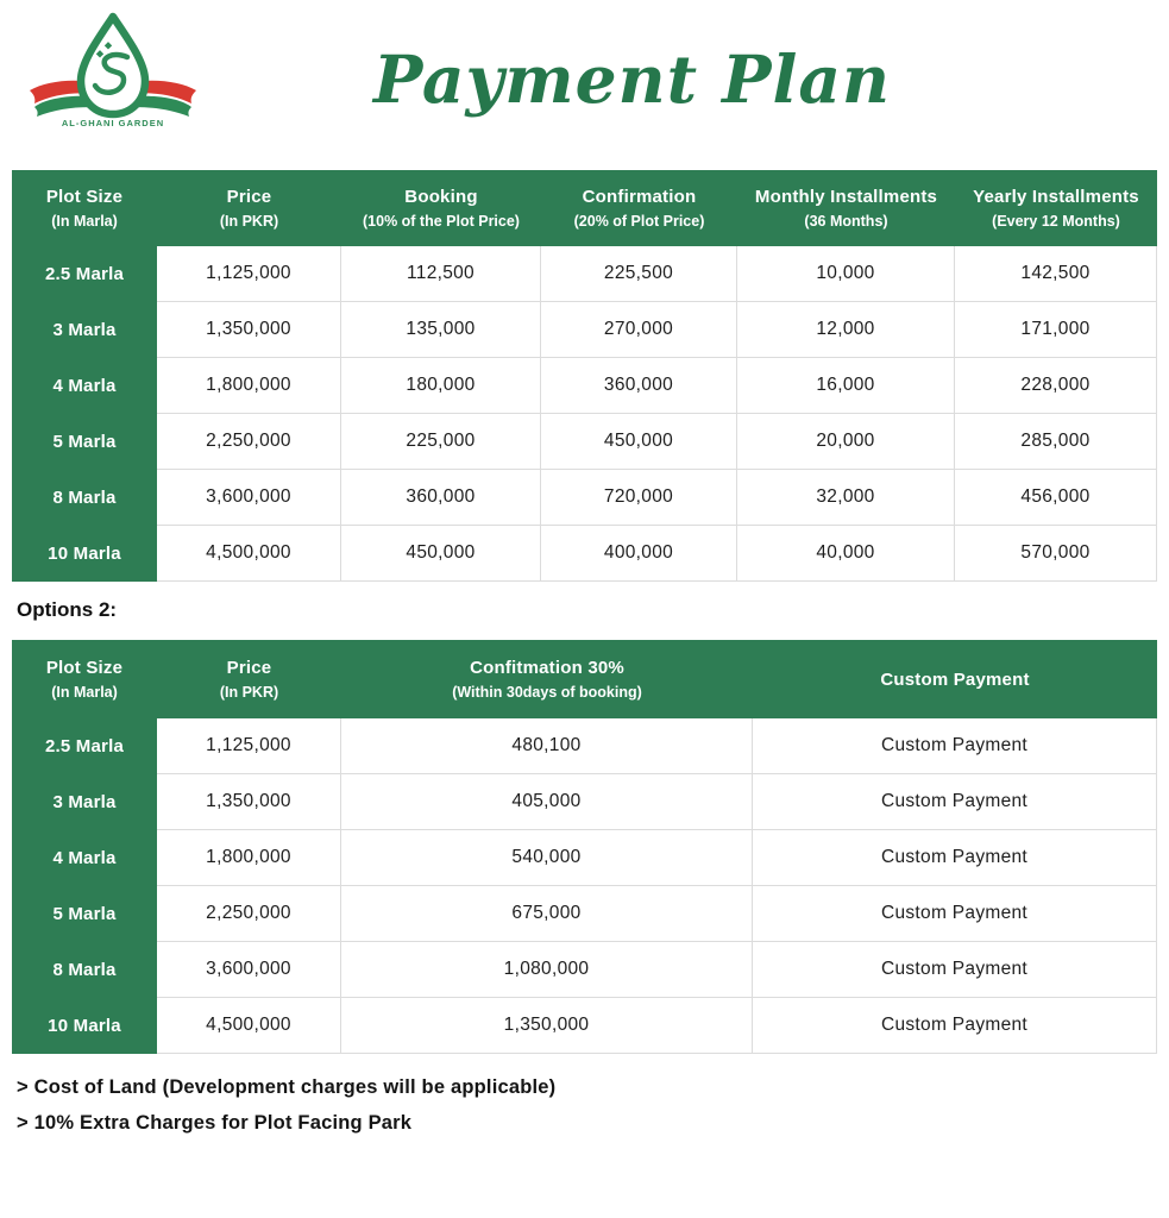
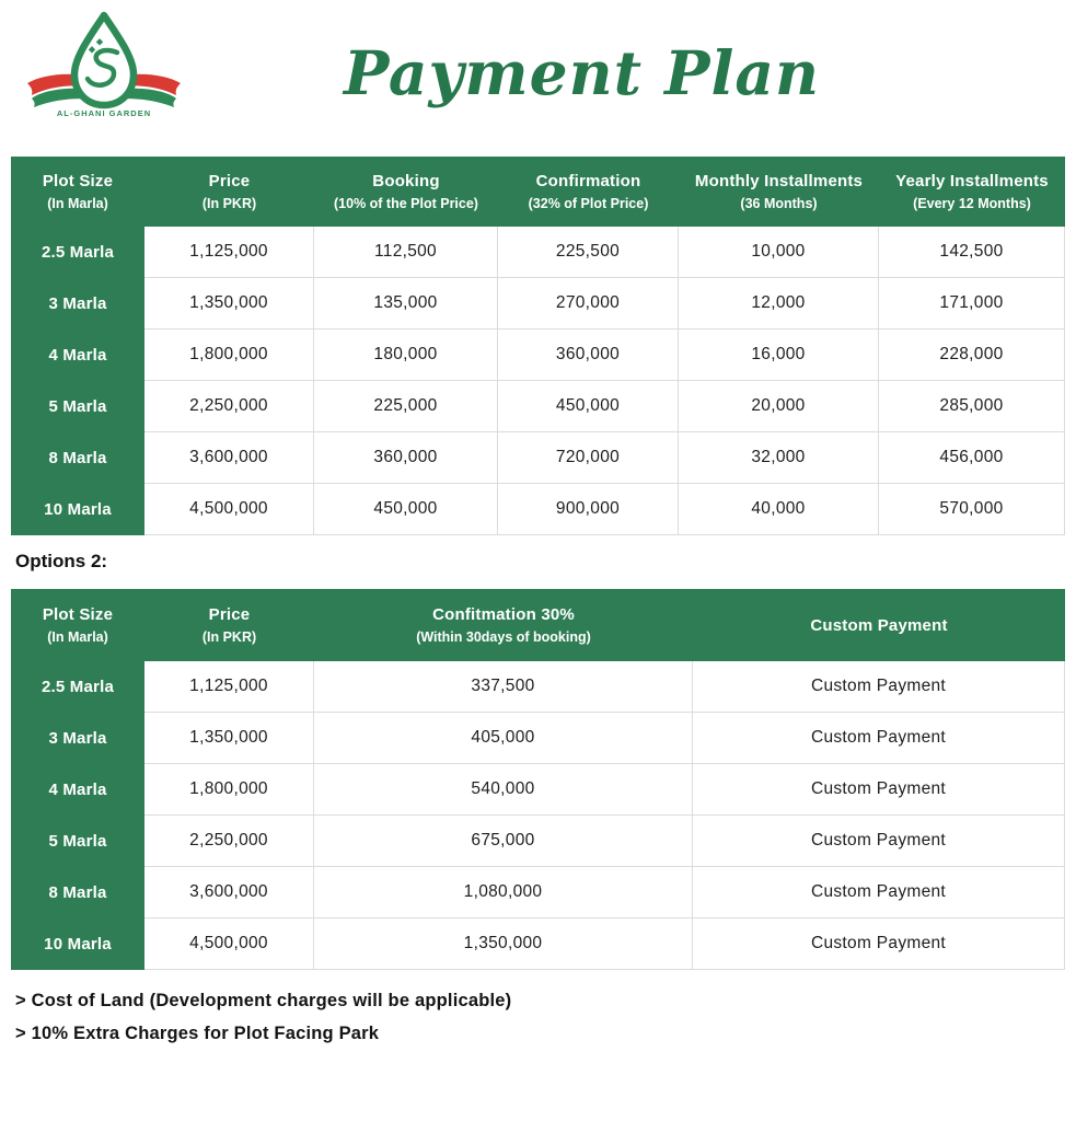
  AL-GHANI GARDEN
  Payment Plan
  Plot Size
  (In Marla)
  Price
  (In PKR)
  Booking
  (10% of the Plot Price)
  Confirmation
- (20% of Plot Price)
+ (32% of Plot Price)
  Monthly Installments
  (36 Months)
  Yearly Installments
  (Every 12 Months)
  2.5 Marla
  1,125,000
  112,500
  225,500
  10,000
  142,500
  3 Marla
  1,350,000
  135,000
  270,000
  12,000
  171,000
  4 Marla
  1,800,000
  180,000
  360,000
  16,000
  228,000
  5 Marla
  2,250,000
  225,000
  450,000
  20,000
  285,000
  8 Marla
  3,600,000
  360,000
  720,000
  32,000
  456,000
  10 Marla
  4,500,000
  450,000
- 400,000
+ 900,000
  40,000
  570,000
  Options 2:
  Plot Size
  (In Marla)
  Price
  (In PKR)
  Confitmation 30%
  (Within 30days of booking)
  Custom Payment
  2.5 Marla
  1,125,000
- 480,100
+ 337,500
  Custom Payment
  3 Marla
  1,350,000
  405,000
  Custom Payment
  4 Marla
  1,800,000
  540,000
  Custom Payment
  5 Marla
  2,250,000
  675,000
  Custom Payment
  8 Marla
  3,600,000
  1,080,000
  Custom Payment
  10 Marla
  4,500,000
  1,350,000
  Custom Payment
  > Cost of Land (Development charges will be applicable)
  > 10% Extra Charges for Plot Facing Park
